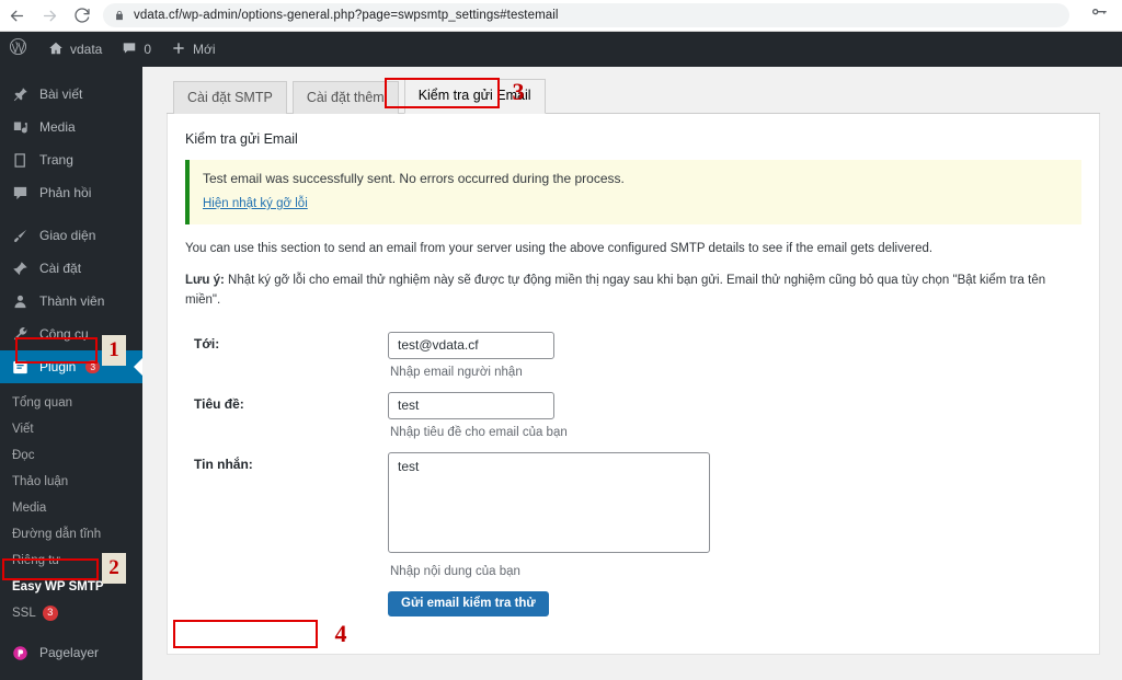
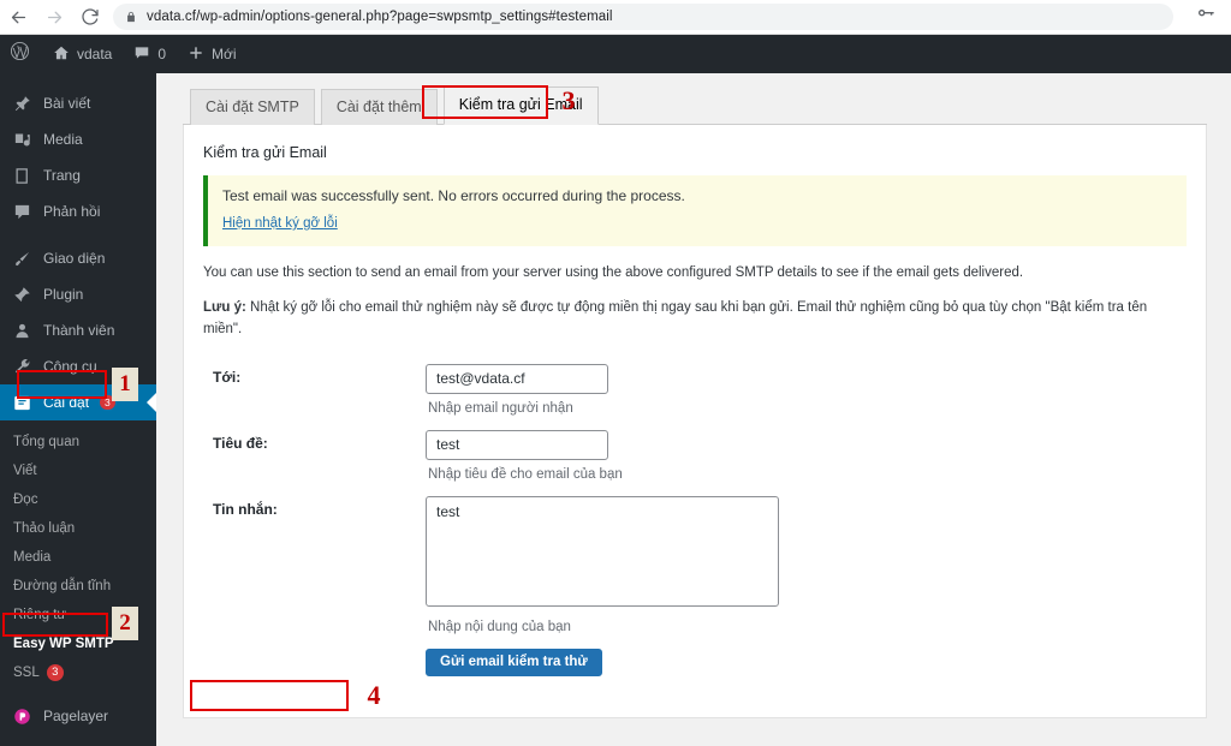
  vdata.cf/wp-admin/options-general.php?page=swpsmtp_settings#testemail
  vdata
  0
  Mới
  Bài viết
  Media
  Trang
  Phản hồi
  Giao diện
- Cài đặt
+ Plugin
  Thành viên
  Công cụ
- Plugin
+ Cài đặt
  3
  Tổng quan
  Viết
  Đọc
  Thảo luận
  Media
  Đường dẫn tĩnh
  Riêng tư
  Easy WP SMTP
  SSL
  3
  Pagelayer
  1
  2
  Cài đặt SMTP
  Cài đặt thêm
  Kiểm tra gửi Email
  Kiểm tra gửi Email
  Test email was successfully sent. No errors occurred during the process.
  Hiện nhật ký gỡ lỗi
  You can use this section to send an email from your server using the above configured SMTP details to see if the email gets delivered.
  Lưu ý: Nhật ký gỡ lỗi cho email thử nghiệm này sẽ được tự động miền thị ngay sau khi bạn gửi. Email thử nghiệm cũng bỏ qua tùy chọn "Bật kiểm tra tên miền".
  Tới:	test@vdata.cf Nhập email người nhận
  Tiêu đề:	test Nhập tiêu đề cho email của bạn
  Tin nhắn:	test Nhập nội dung của bạn
  	Gửi email kiểm tra thử
  3
  4
